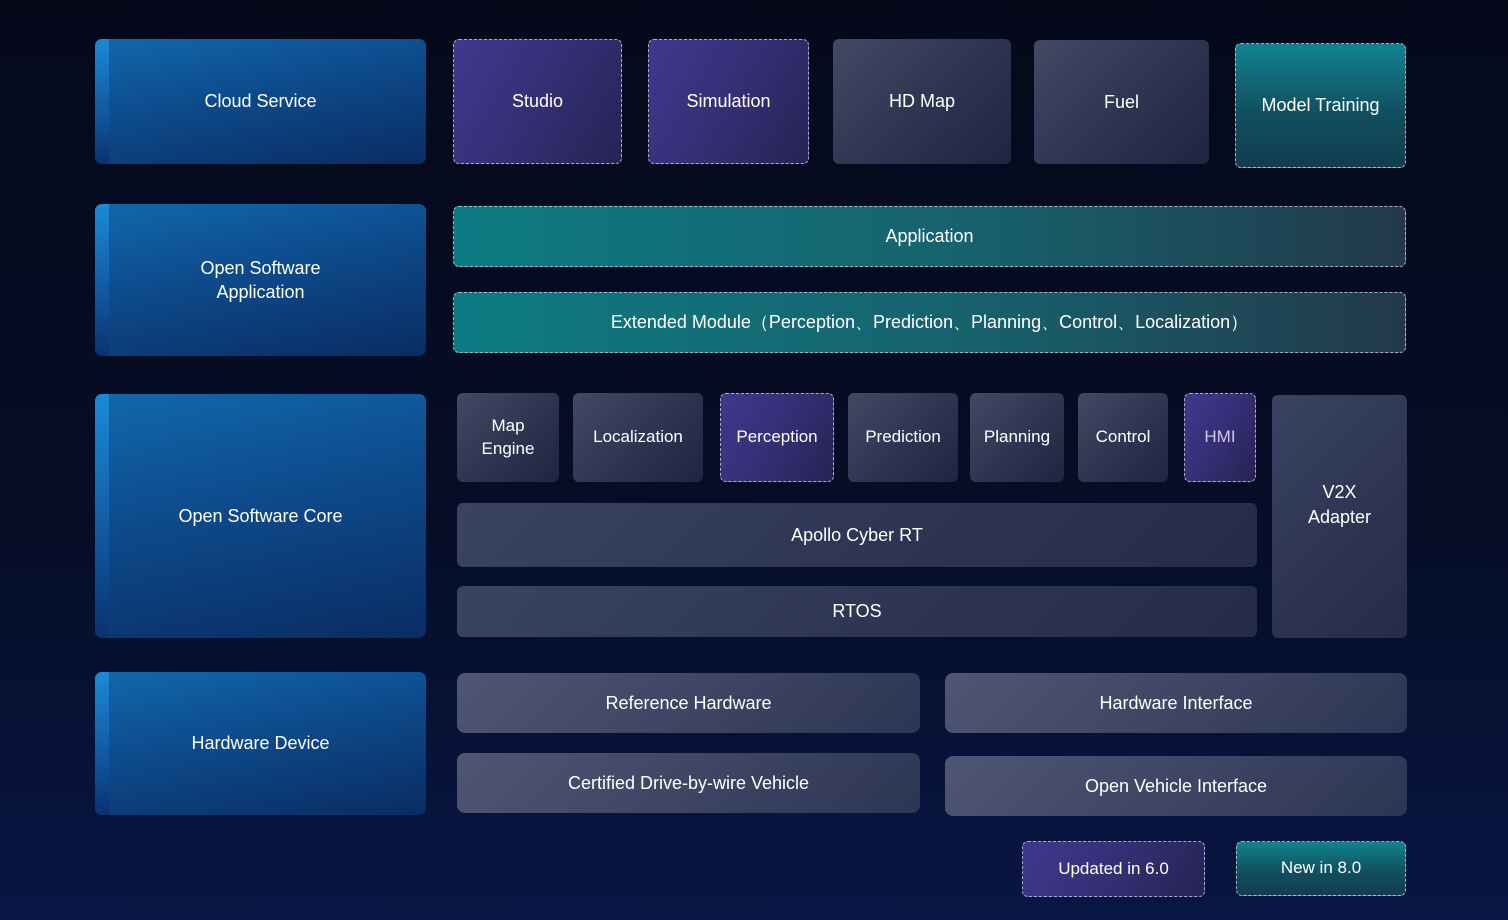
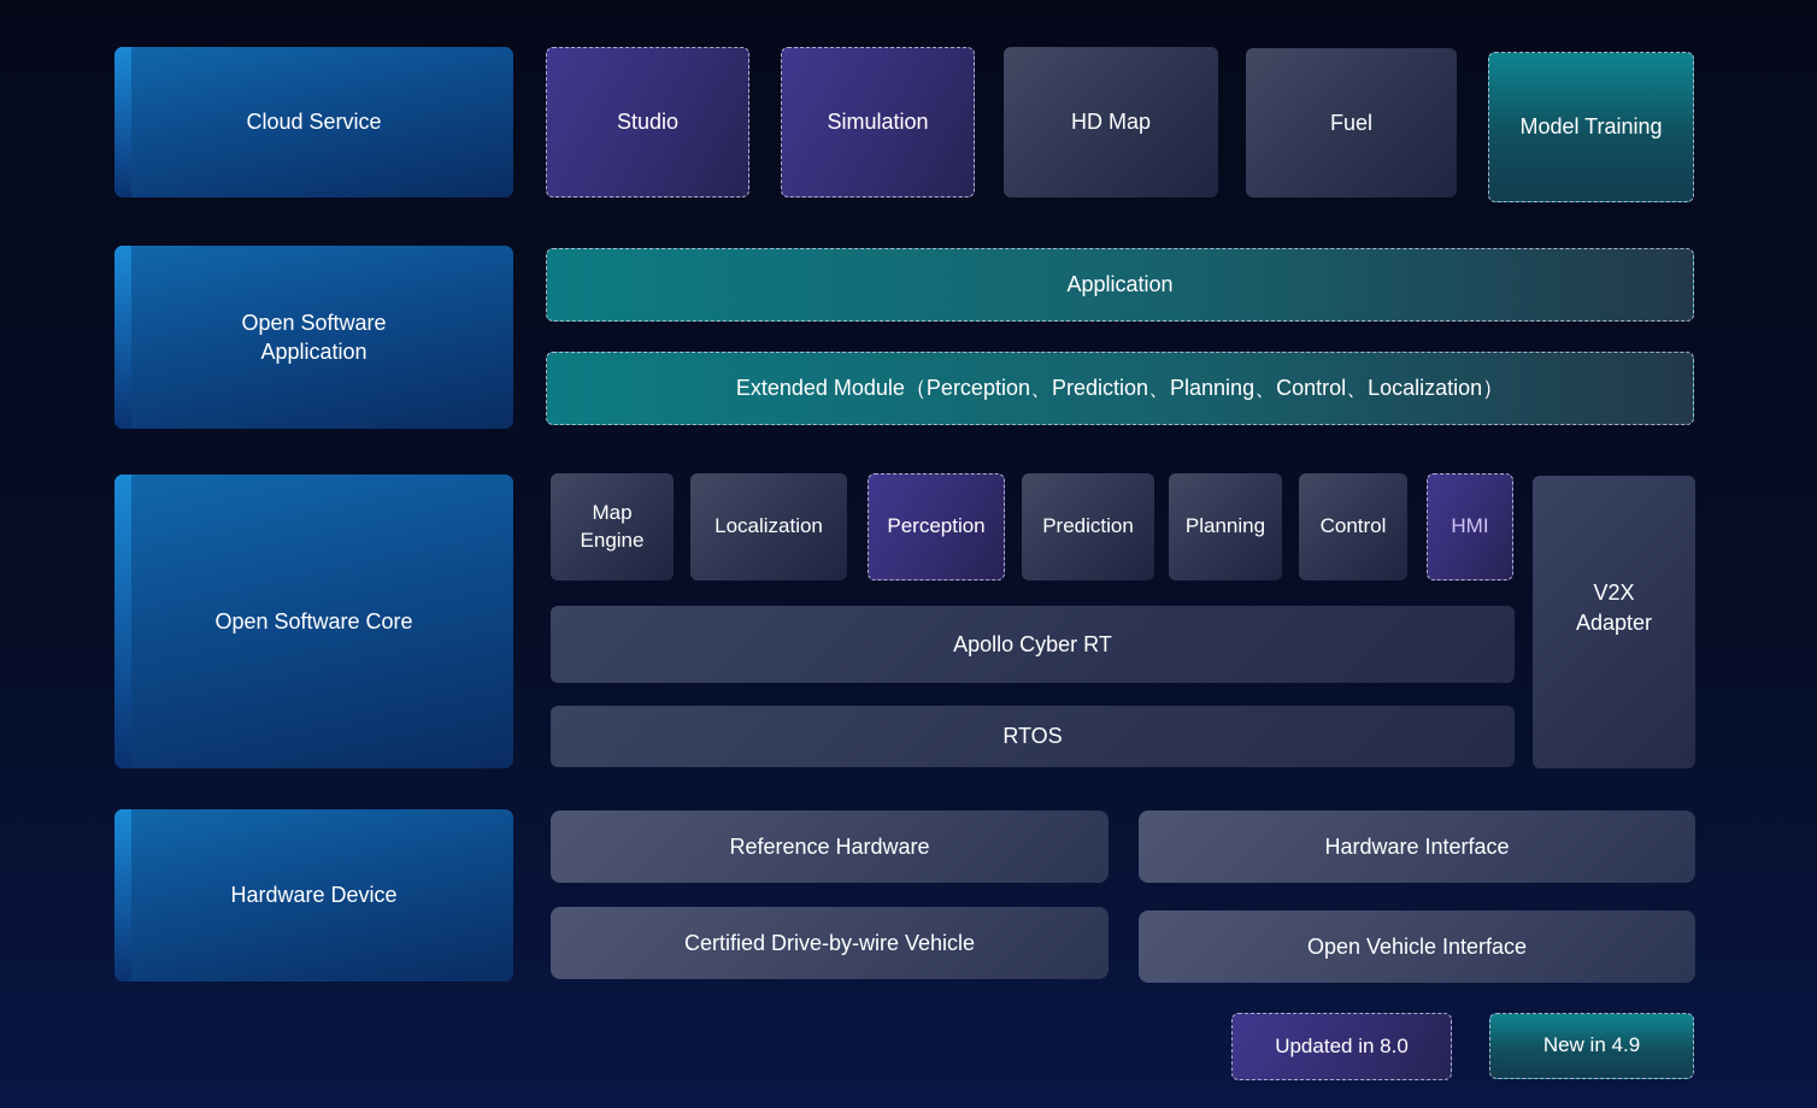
  Cloud Service
  Studio
  Simulation
  HD Map
  Fuel
  Model Training
  Open Software Application
  Application
  Extended Module（Perception、Prediction、Planning、Control、Localization）
  Open Software Core
  Map Engine
  Localization
  Perception
  Prediction
  Planning
  Control
  HMI
  Apollo Cyber RT
  RTOS
  V2X Adapter
  Hardware Device
  Reference Hardware
  Hardware Interface
  Certified Drive-by-wire Vehicle
  Open Vehicle Interface
- Updated in 6.0
+ Updated in 8.0
- New in 8.0
+ New in 4.9
